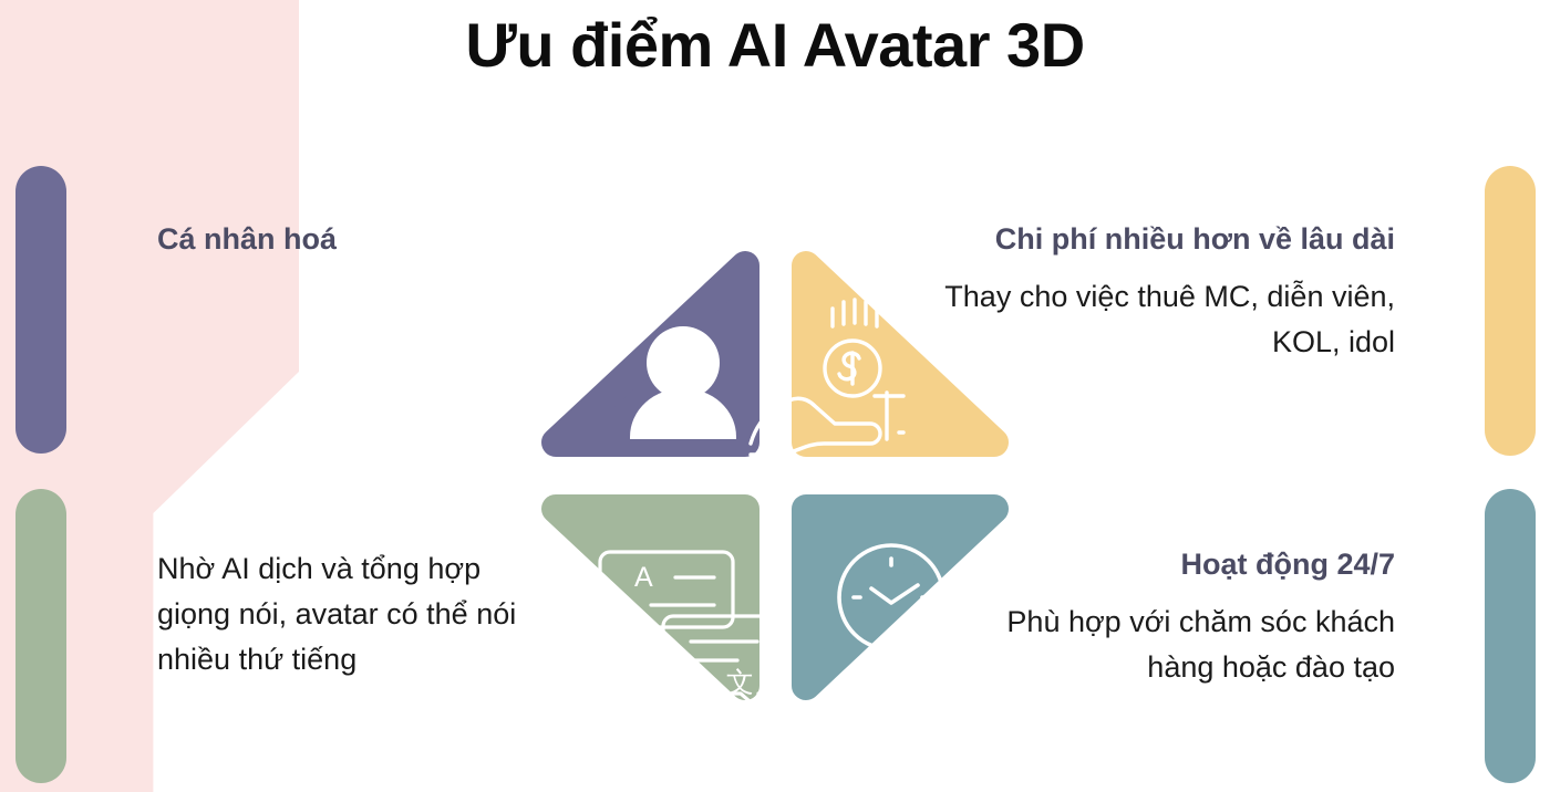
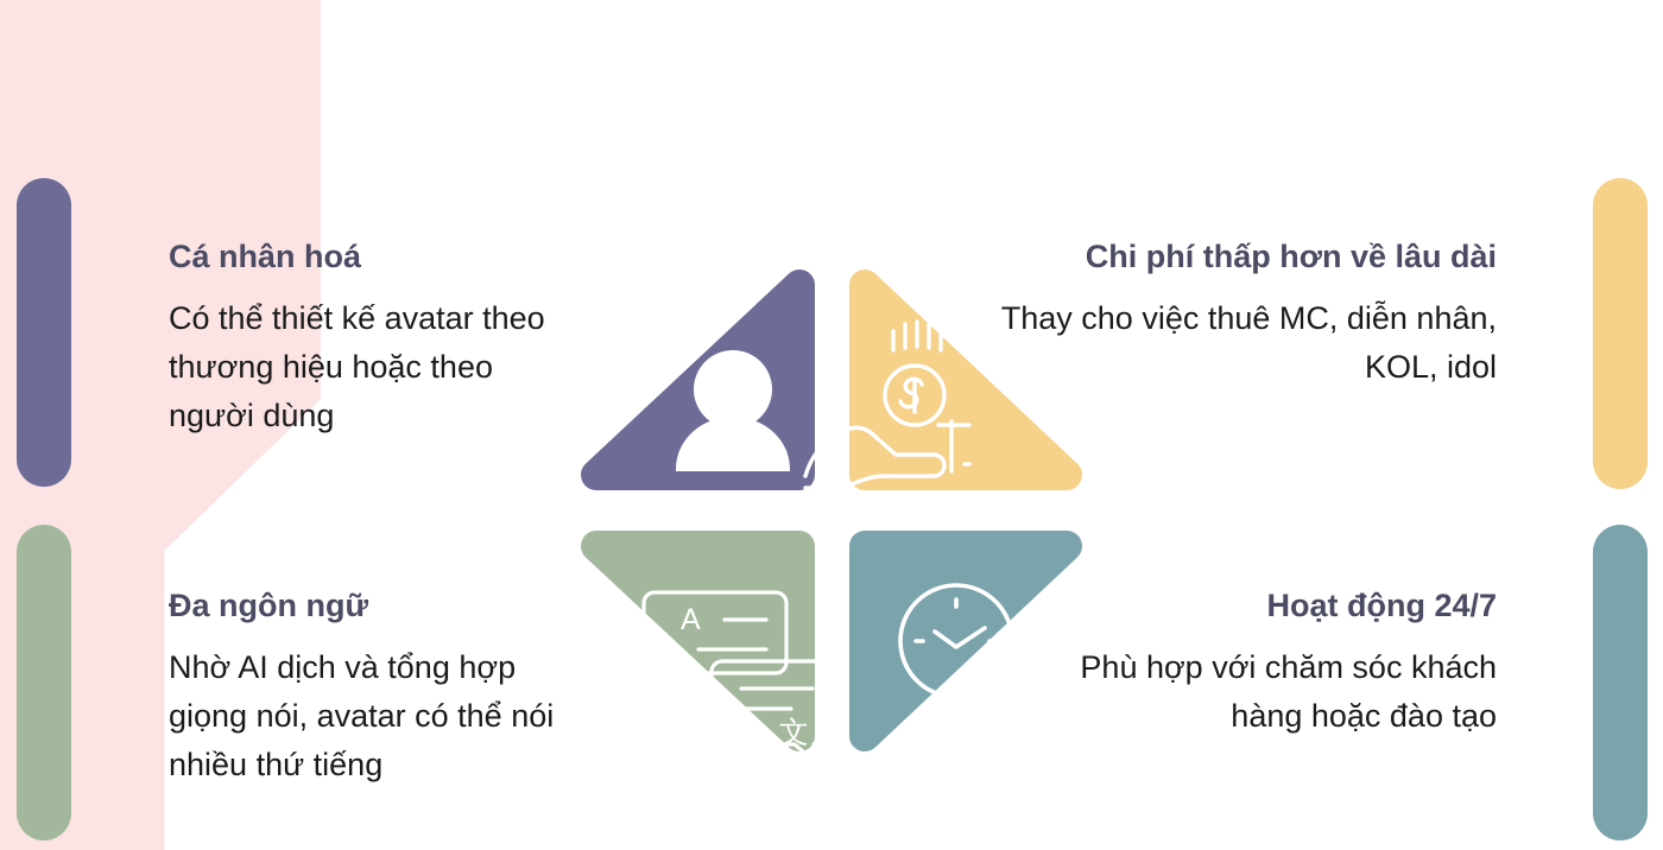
- Ưu điểm AI Avatar 3D
  Cá nhân hoá
+ Có thể thiết kế avatar theo thương hiệu hoặc theo người dùng
- Chi phí nhiều hơn về lâu dài
+ Chi phí thấp hơn về lâu dài
- Thay cho việc thuê MC, diễn viên, KOL, idol
+ Thay cho việc thuê MC, diễn nhân, KOL, idol
+ Đa ngôn ngữ
  Nhờ AI dịch và tổng hợp giọng nói, avatar có thể nói nhiều thứ tiếng
  Hoạt động 24/7
  Phù hợp với chăm sóc khách hàng hoặc đào tạo
  A
  文
  24
